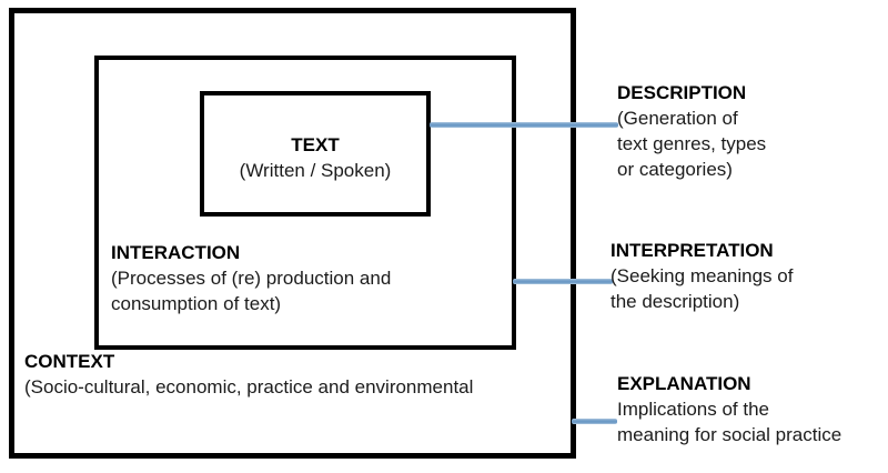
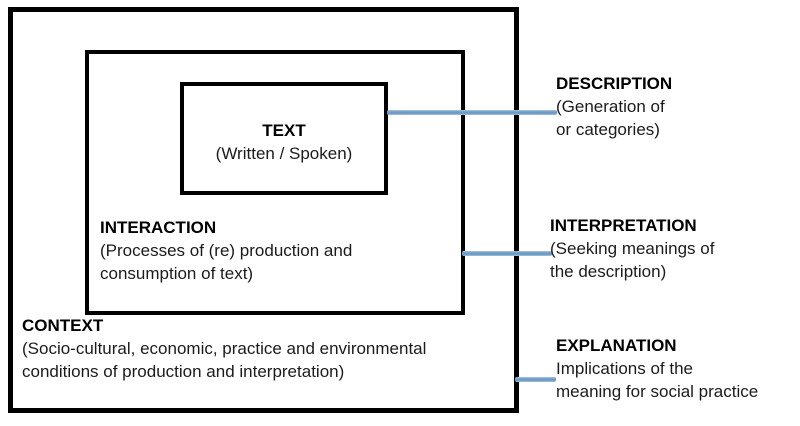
  TEXT
  (Written / Spoken)
  INTERACTION
  (Processes of (re) production and
  consumption of text)
  CONTEXT
  (Socio-cultural, economic, practice and environmental
+ conditions of production and interpretation)
  DESCRIPTION
  (Generation of
- text genres, types
  or categories)
  INTERPRETATION
  (Seeking meanings of
  the description)
  EXPLANATION
  Implications of the
  meaning for social practice
